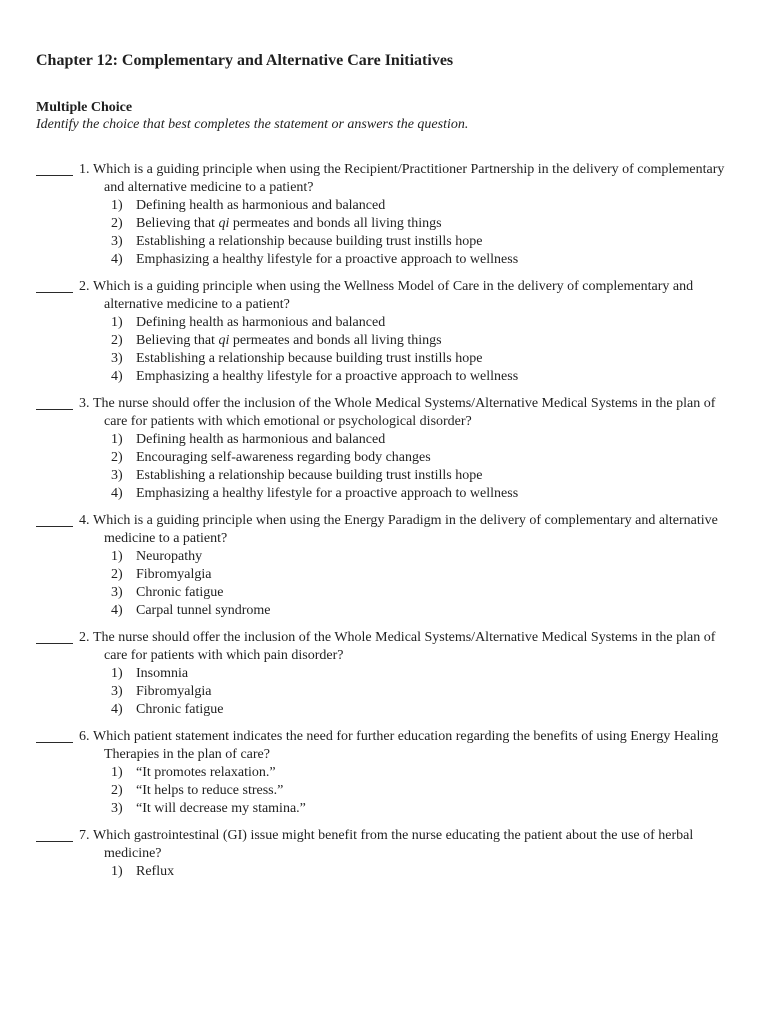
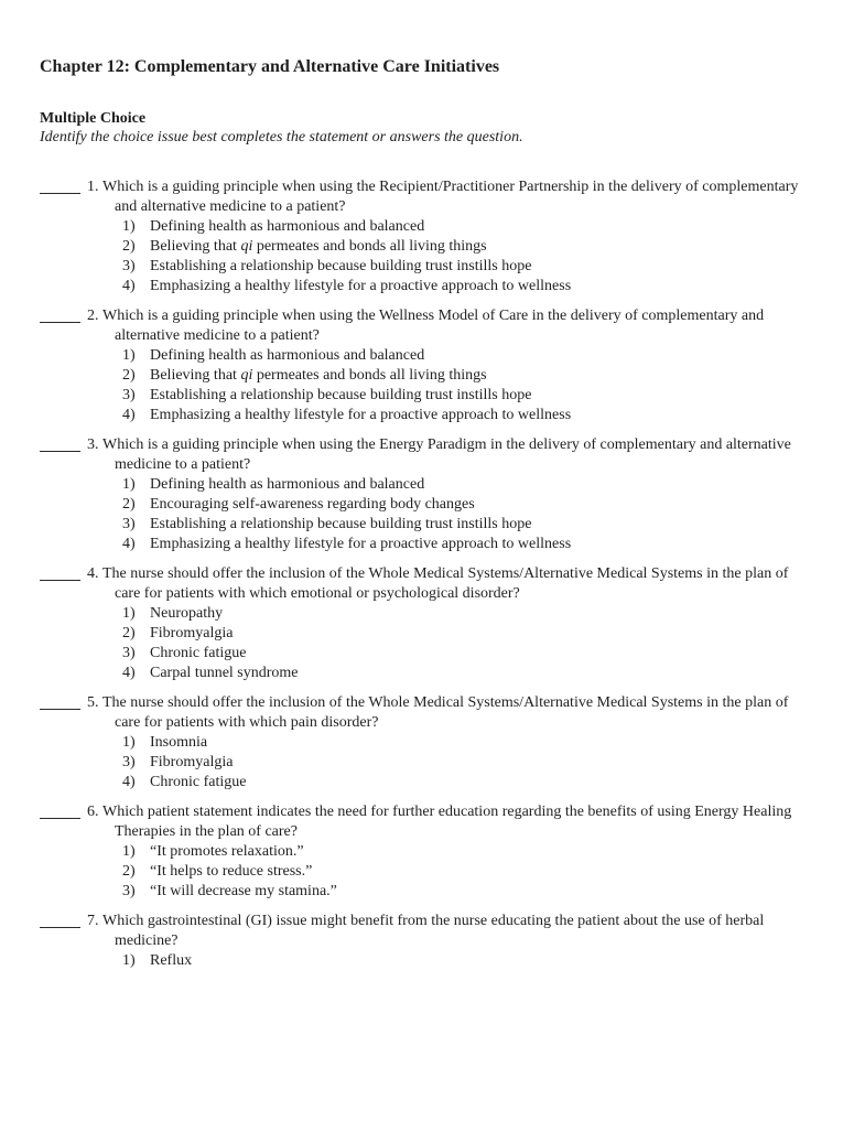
  Chapter 12: Complementary and Alternative Care Initiatives
  Multiple Choice
- Identify the choice that best completes the statement or answers the question.
+ Identify the choice issue best completes the statement or answers the question.
  1. Which is a guiding principle when using the Recipient/Practitioner Partnership in the delivery of complementary and alternative medicine to a patient?
  1) Defining health as harmonious and balanced
  2) Believing that qi permeates and bonds all living things
  3) Establishing a relationship because building trust instills hope
  4) Emphasizing a healthy lifestyle for a proactive approach to wellness
  2. Which is a guiding principle when using the Wellness Model of Care in the delivery of complementary and alternative medicine to a patient?
  1) Defining health as harmonious and balanced
  2) Believing that qi permeates and bonds all living things
  3) Establishing a relationship because building trust instills hope
  4) Emphasizing a healthy lifestyle for a proactive approach to wellness
- 3. The nurse should offer the inclusion of the Whole Medical Systems/Alternative Medical Systems in the plan of care for patients with which emotional or psychological disorder?
+ 3. Which is a guiding principle when using the Energy Paradigm in the delivery of complementary and alternative medicine to a patient?
  1) Defining health as harmonious and balanced
  2) Encouraging self-awareness regarding body changes
  3) Establishing a relationship because building trust instills hope
  4) Emphasizing a healthy lifestyle for a proactive approach to wellness
- 4. Which is a guiding principle when using the Energy Paradigm in the delivery of complementary and alternative medicine to a patient?
+ 4. The nurse should offer the inclusion of the Whole Medical Systems/Alternative Medical Systems in the plan of care for patients with which emotional or psychological disorder?
  1) Neuropathy
  2) Fibromyalgia
  3) Chronic fatigue
  4) Carpal tunnel syndrome
- 2. The nurse should offer the inclusion of the Whole Medical Systems/Alternative Medical Systems in the plan of care for patients with which pain disorder?
+ 5. The nurse should offer the inclusion of the Whole Medical Systems/Alternative Medical Systems in the plan of care for patients with which pain disorder?
  1) Insomnia
  3) Fibromyalgia
  4) Chronic fatigue
  6. Which patient statement indicates the need for further education regarding the benefits of using Energy Healing Therapies in the plan of care?
  1) “It promotes relaxation.”
  2) “It helps to reduce stress.”
  3) “It will decrease my stamina.”
  7. Which gastrointestinal (GI) issue might benefit from the nurse educating the patient about the use of herbal medicine?
  1) Reflux
